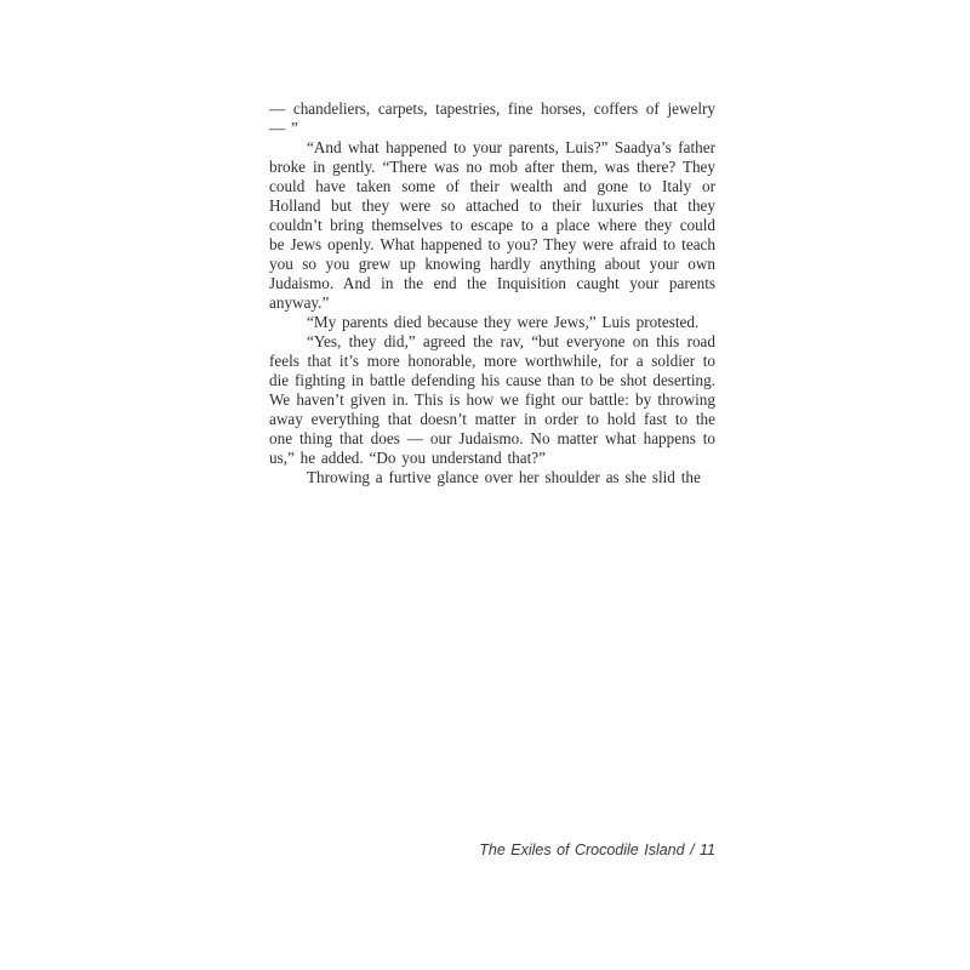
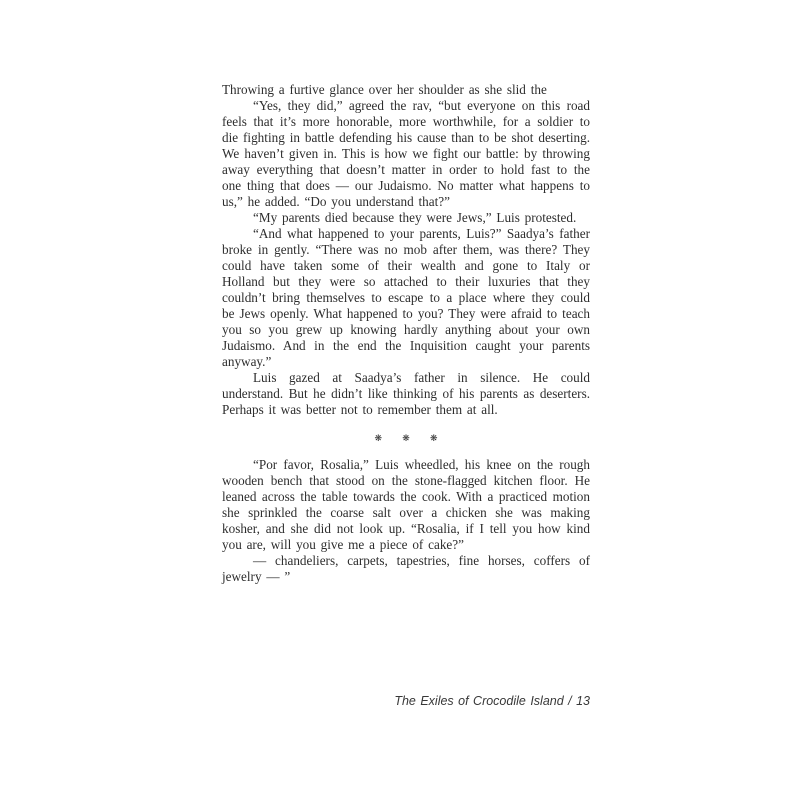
- — chandeliers, carpets, tapestries, fine horses, coffers of jewelry — ”
+ Throwing a furtive glance over her shoulder as she slid the
- “And what happened to your parents, Luis?” Saadya’s father broke in gently. “There was no mob after them, was there? They could have taken some of their wealth and gone to Italy or Holland but they were so attached to their luxuries that they couldn’t bring themselves to escape to a place where they could be Jews openly. What happened to you? They were afraid to teach you so you grew up knowing hardly anything about your own Judaismo. And in the end the Inquisition caught your parents anyway.”
+ “Yes, they did,” agreed the rav, “but everyone on this road feels that it’s more honorable, more worthwhile, for a soldier to die fighting in battle defending his cause than to be shot deserting. We haven’t given in. This is how we fight our battle: by throwing away everything that doesn’t matter in order to hold fast to the one thing that does — our Judaismo. No matter what happens to us,” he added. “Do you understand that?”
  “My parents died because they were Jews,” Luis protested.
- “Yes, they did,” agreed the rav, “but everyone on this road feels that it’s more honorable, more worthwhile, for a soldier to die fighting in battle defending his cause than to be shot deserting. We haven’t given in. This is how we fight our battle: by throwing away everything that doesn’t matter in order to hold fast to the one thing that does — our Judaismo. No matter what happens to us,” he added. “Do you understand that?”
+ “And what happened to your parents, Luis?” Saadya’s father broke in gently. “There was no mob after them, was there? They could have taken some of their wealth and gone to Italy or Holland but they were so attached to their luxuries that they couldn’t bring themselves to escape to a place where they could be Jews openly. What happened to you? They were afraid to teach you so you grew up knowing hardly anything about your own Judaismo. And in the end the Inquisition caught your parents anyway.”
+ Luis gazed at Saadya’s father in silence. He could understand. But he didn’t like thinking of his parents as deserters. Perhaps it was better not to remember them at all.
+ ❋ ❋ ❋
+ “Por favor, Rosalia,” Luis wheedled, his knee on the rough wooden bench that stood on the stone-flagged kitchen floor. He leaned across the table towards the cook. With a practiced motion she sprinkled the coarse salt over a chicken she was making kosher, and she did not look up. “Rosalia, if I tell you how kind you are, will you give me a piece of cake?”
- Throwing a furtive glance over her shoulder as she slid the
+ — chandeliers, carpets, tapestries, fine horses, coffers of jewelry — ”
- The Exiles of Crocodile Island / 11
+ The Exiles of Crocodile Island / 13
